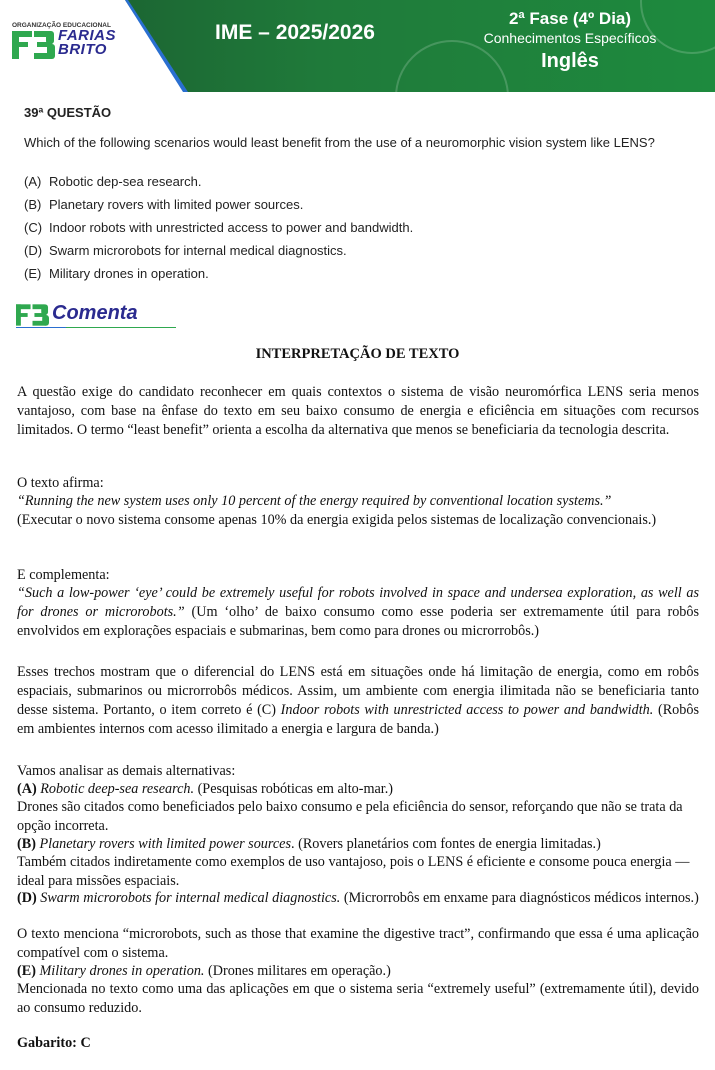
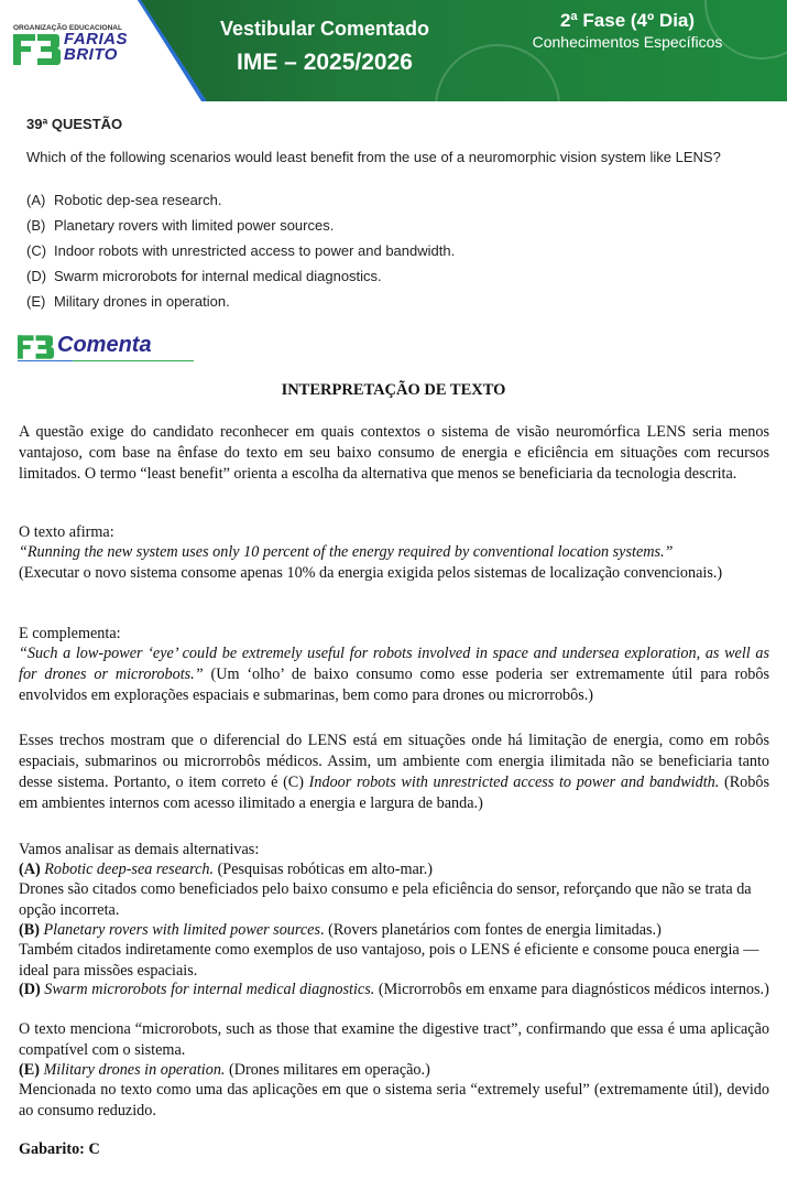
  FARIAS
  BRITO
+ Vestibular Comentado
  IME – 2025/2026
  2ª Fase (4º Dia)
  Conhecimentos Específicos
- Inglês
  39ª QUESTÃO
  Which of the following scenarios would least benefit from the use of a neuromorphic vision system like LENS?
  (A) Robotic dep-sea research.
  (B) Planetary rovers with limited power sources.
  (C) Indoor robots with unrestricted access to power and bandwidth.
  (D) Swarm microrobots for internal medical diagnostics.
  (E) Military drones in operation.
  Comenta
  INTERPRETAÇÃO DE TEXTO
  A questão exige do candidato reconhecer em quais contextos o sistema de visão neuromórfica LENS seria menos vantajoso, com base na ênfase do texto em seu baixo consumo de energia e eficiência em situações com recursos limitados. O termo “least benefit” orienta a escolha da alternativa que menos se beneficiaria da tecnologia descrita.
  O texto afirma:
  “Running the new system uses only 10 percent of the energy required by conventional location systems.”
  (Executar o novo sistema consome apenas 10% da energia exigida pelos sistemas de localização convencionais.)
  E complementa:
  “Such a low-power ‘eye’ could be extremely useful for robots involved in space and undersea exploration, as well as for drones or microrobots.” (Um ‘olho’ de baixo consumo como esse poderia ser extremamente útil para robôs envolvidos em explorações espaciais e submarinas, bem como para drones ou microrrobôs.)
  Esses trechos mostram que o diferencial do LENS está em situações onde há limitação de energia, como em robôs espaciais, submarinos ou microrrobôs médicos. Assim, um ambiente com energia ilimitada não se beneficiaria tanto desse sistema. Portanto, o item correto é (C) Indoor robots with unrestricted access to power and bandwidth. (Robôs em ambientes internos com acesso ilimitado a energia e largura de banda.)
  Vamos analisar as demais alternativas:
  (A) Robotic deep-sea research. (Pesquisas robóticas em alto-mar.)
  Drones são citados como beneficiados pelo baixo consumo e pela eficiência do sensor, reforçando que não se trata da opção incorreta.
  (B) Planetary rovers with limited power sources. (Rovers planetários com fontes de energia limitadas.)
  Também citados indiretamente como exemplos de uso vantajoso, pois o LENS é eficiente e consome pouca energia — ideal para missões espaciais.
  (D) Swarm microrobots for internal medical diagnostics. (Microrrobôs em enxame para diagnósticos médicos internos.)
  O texto menciona “microrobots, such as those that examine the digestive tract”, confirmando que essa é uma aplicação compatível com o sistema.
  (E) Military drones in operation. (Drones militares em operação.)
  Mencionada no texto como uma das aplicações em que o sistema seria “extremely useful” (extremamente útil), devido ao consumo reduzido.
  Gabarito: C
